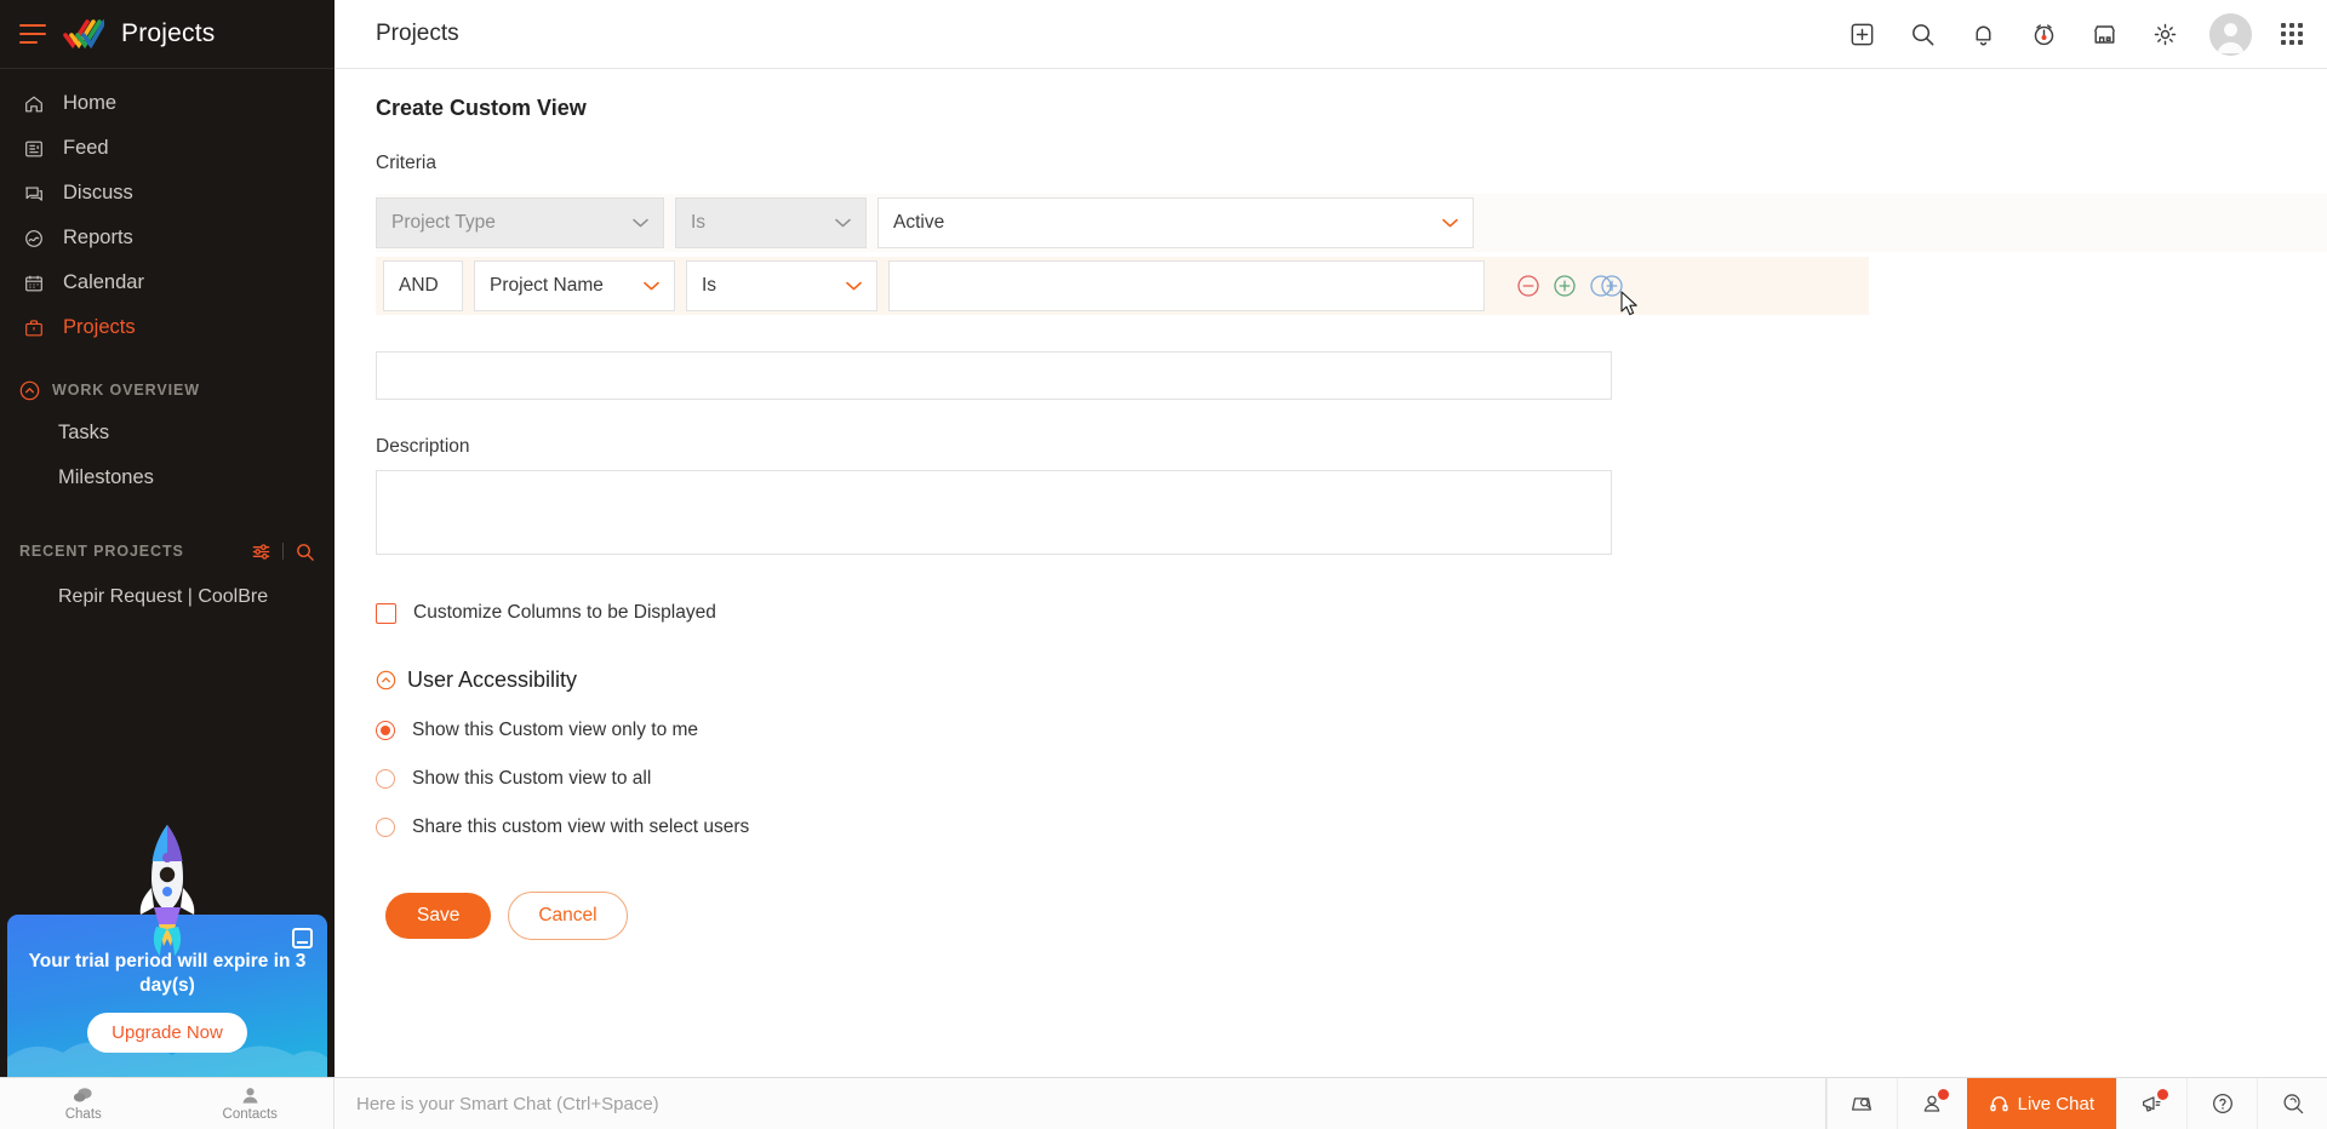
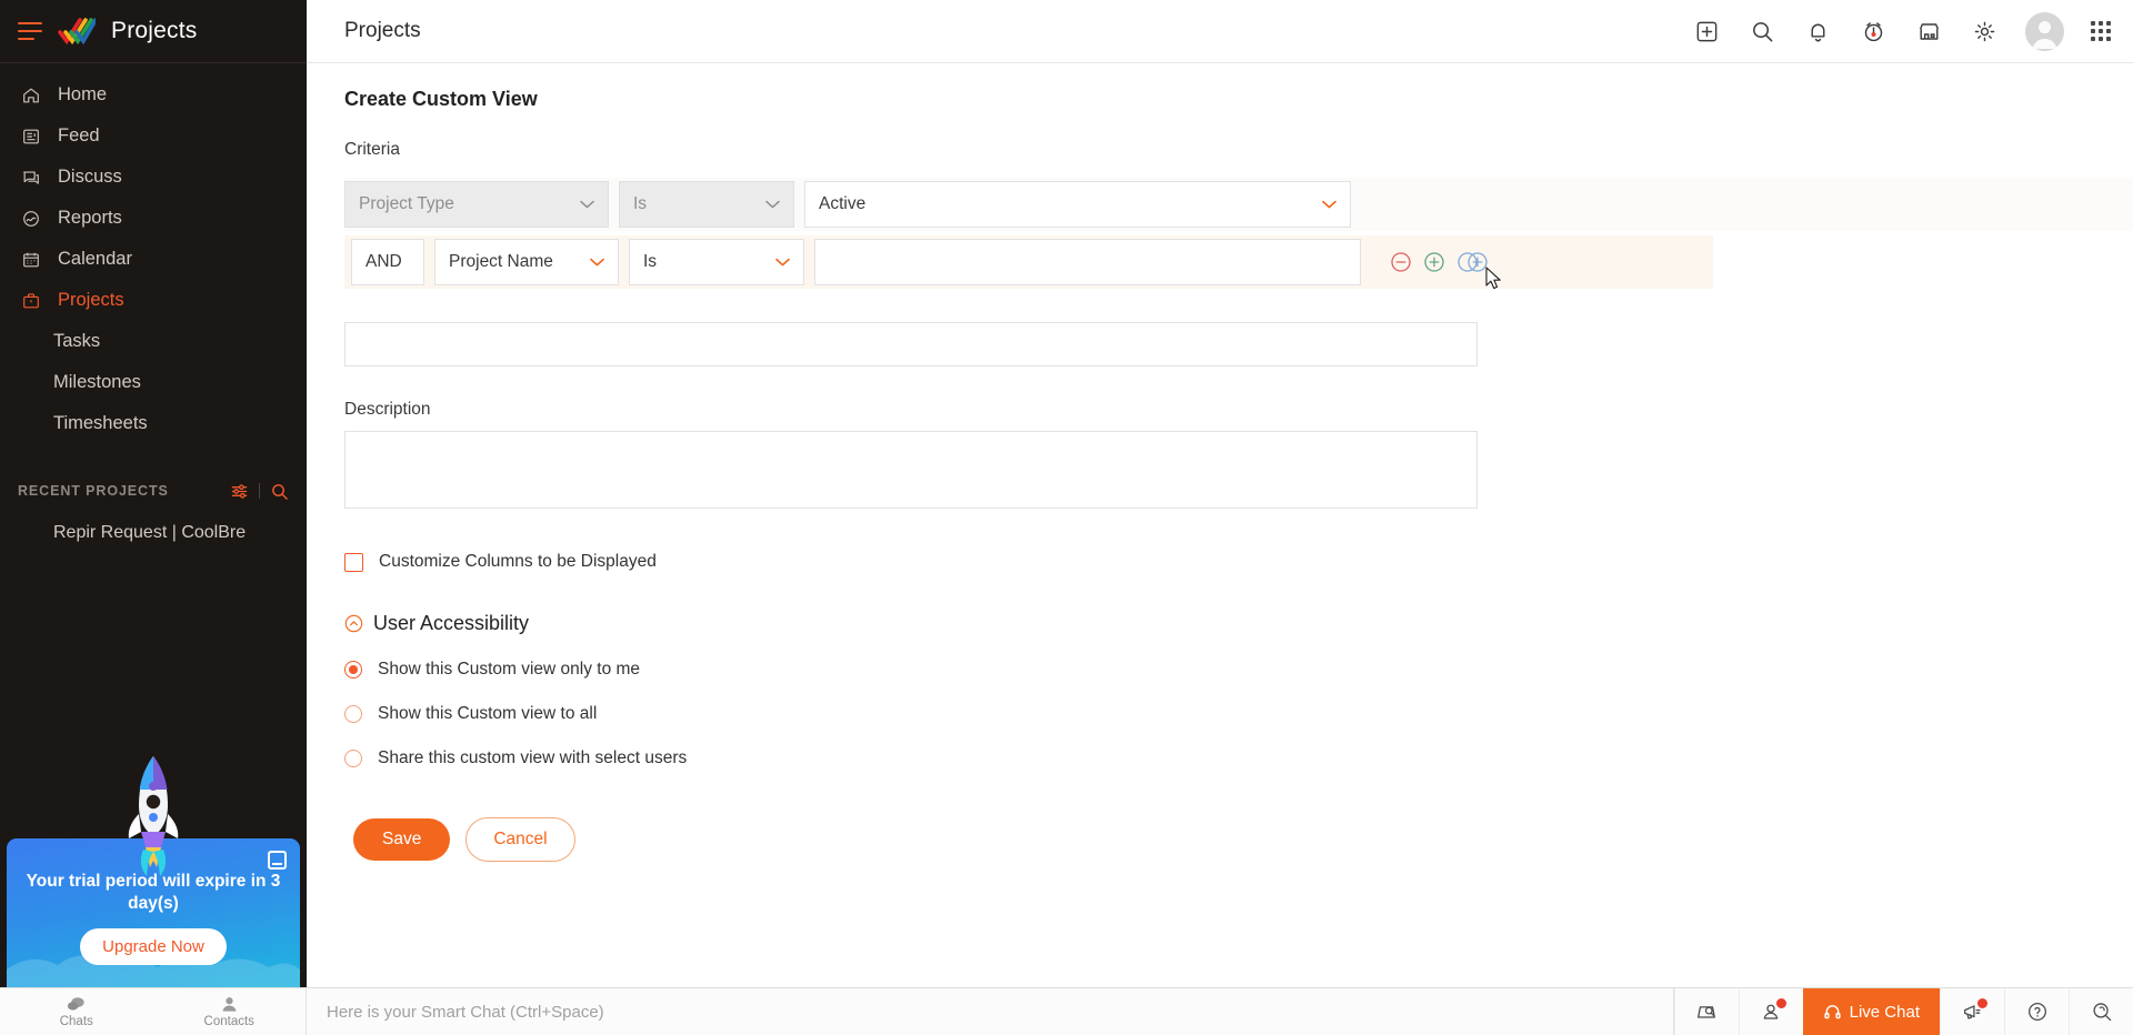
  Projects
  Home
  Feed
  Discuss
  Reports
  Calendar
  Projects
- WORK OVERVIEW
  Tasks
  Milestones
+ Timesheets
  RECENT PROJECTS
  Repir Request | CoolBre
  Your trial period will expire in 3 day(s)
  Upgrade Now
  Projects
  Create Custom View
  Criteria
  Project Type
  Is
  Active
  AND
  Project Name
  Is
  Description
  Customize Columns to be Displayed
  User Accessibility
  Show this Custom view only to me
  Show this Custom view to all
  Share this custom view with select users
  Save
  Cancel
  Chats
  Contacts
  Here is your Smart Chat (Ctrl+Space)
  Live Chat
